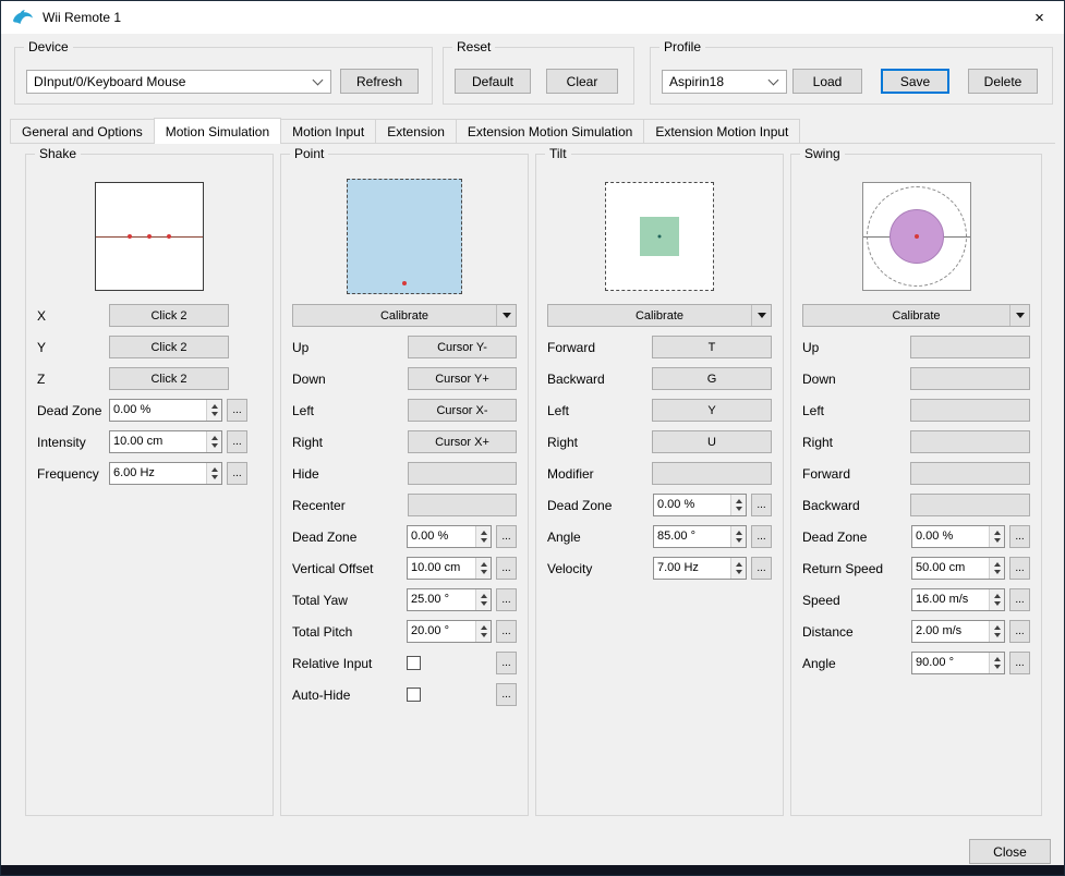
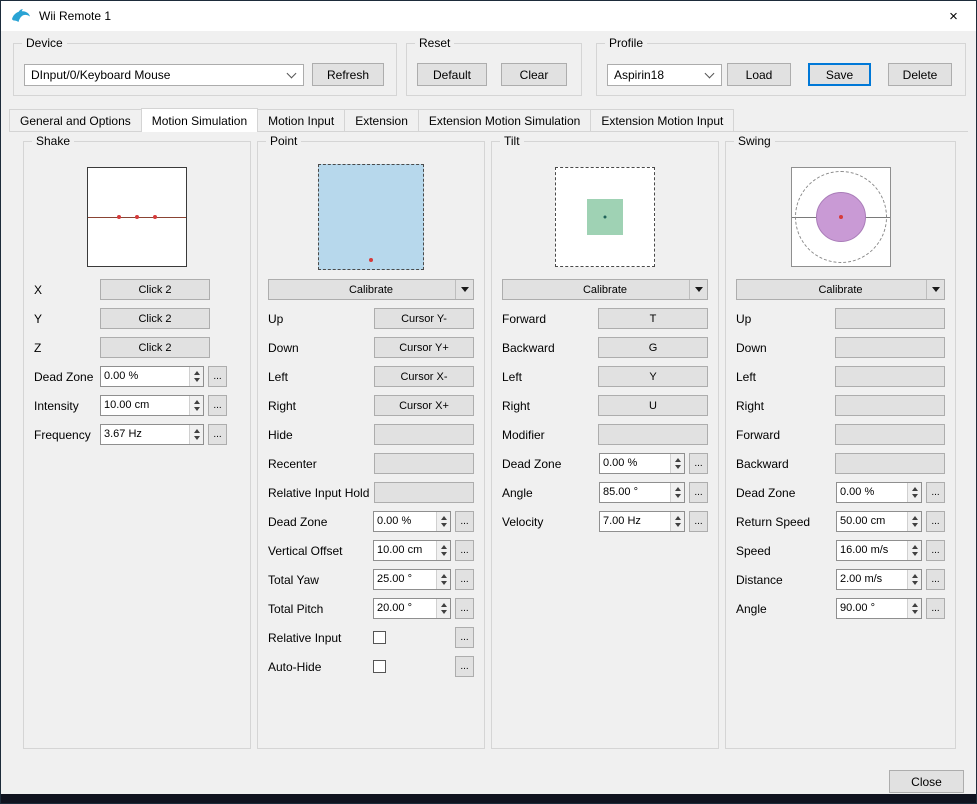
  Wii Remote 1
  ×
  Device
  DInput/0/Keyboard Mouse
  Refresh
  Reset
  Default
  Clear
  Profile
  Aspirin18
  Load
  Save
  Delete
  General and Options
  Motion Simulation
  Motion Input
  Extension
  Extension Motion Simulation
  Extension Motion Input
  Shake
  X
  Click 2
  Y
  Click 2
  Z
  Click 2
  Dead Zone
  0.00 %
  ...
  Intensity
  10.00 cm
  ...
  Frequency
- 6.00 Hz
+ 3.67 Hz
  ...
  Point
  Calibrate
  Up
  Cursor Y-
  Down
  Cursor Y+
  Left
  Cursor X-
  Right
  Cursor X+
  Hide
  Recenter
+ Relative Input Hold
  Dead Zone
  0.00 %
  ...
  Vertical Offset
  10.00 cm
  ...
  Total Yaw
  25.00 °
  ...
  Total Pitch
  20.00 °
  ...
  Relative Input
  ...
  Auto-Hide
  ...
  Tilt
  Calibrate
  Forward
  T
  Backward
  G
  Left
  Y
  Right
  U
  Modifier
  Dead Zone
  0.00 %
  ...
  Angle
  85.00 °
  ...
  Velocity
  7.00 Hz
  ...
  Swing
  Calibrate
  Up
  Down
  Left
  Right
  Forward
  Backward
  Dead Zone
  0.00 %
  ...
  Return Speed
  50.00 cm
  ...
  Speed
  16.00 m/s
  ...
  Distance
  2.00 m/s
  ...
  Angle
  90.00 °
  ...
  Close
